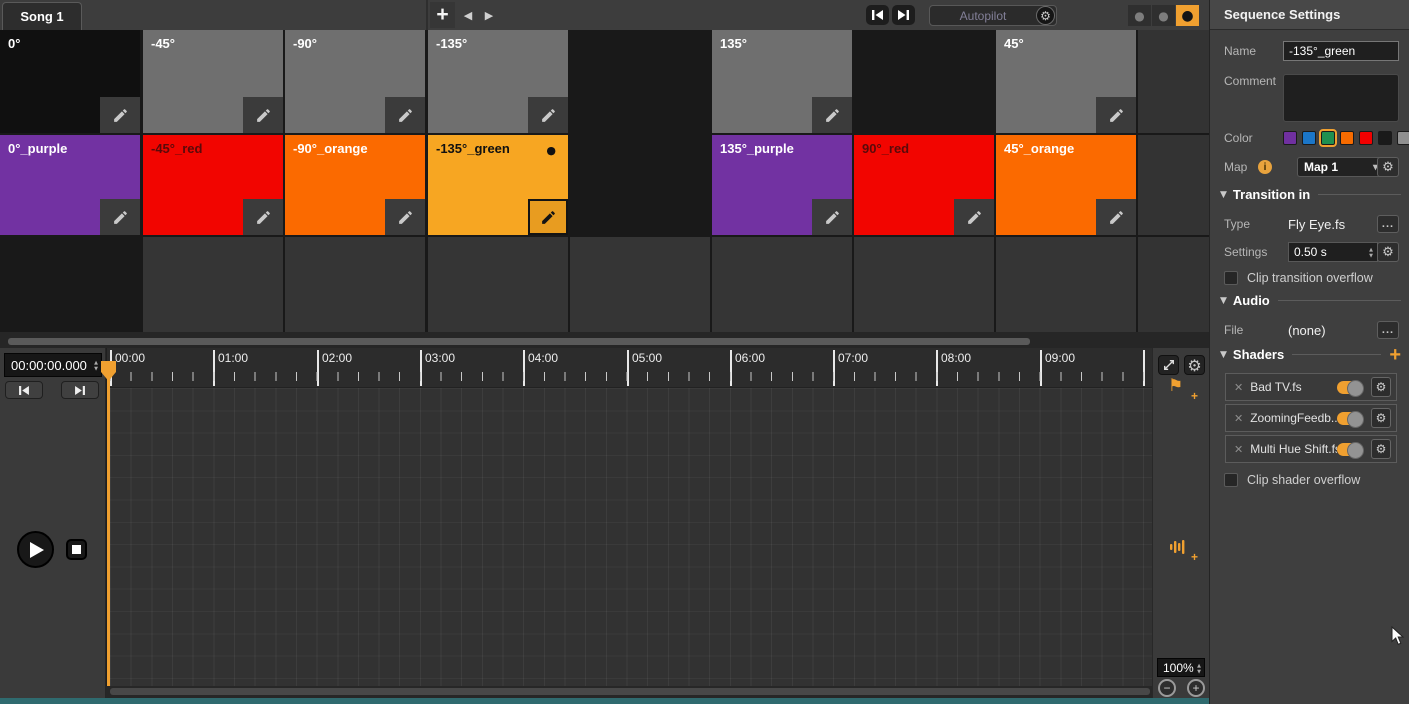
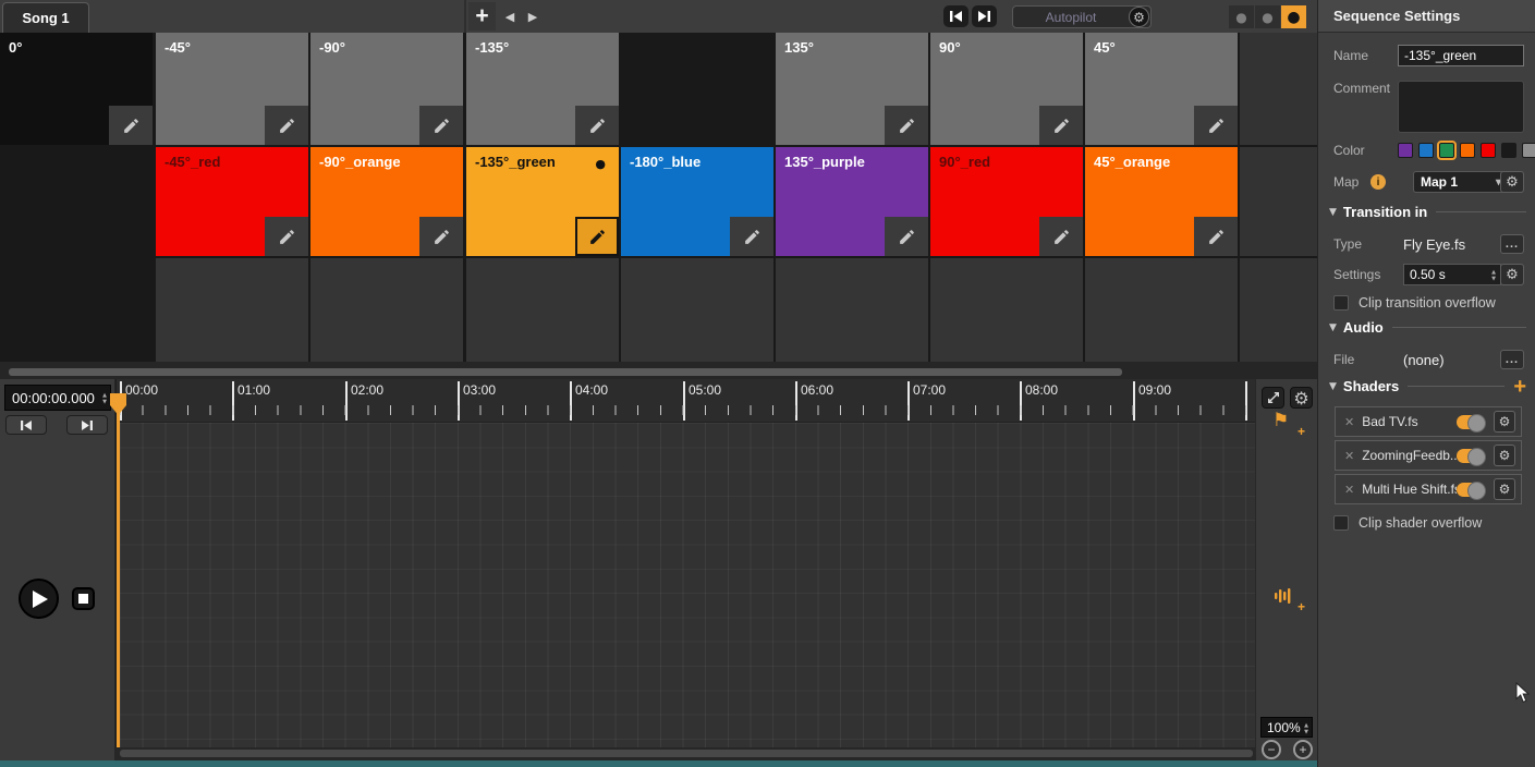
  Song 1
  +
  ◀
  ▶
  Autopilot
  ⚙
  ●
  ●
  ●
  0°
  -45°
  -90°
  -135°
  135°
+ 90°
  45°
- 0°_purple
  -45°_red
  -90°_orange
  -135°_green
  ●
+ -180°_blue
  135°_purple
  90°_red
  45°_orange
  00:00:00.000
  00:00
  01:00
  02:00
  03:00
  04:00
  05:00
  06:00
  07:00
  08:00
  09:00
  ⚙
  ⚑
  +
  +
  100%
  −
  +
  Sequence Settings
  Name
  -135°_green
  Comment
  Color
  Map
  i
  Map 1
  ▾
  ⚙
  ▼
  Transition in
  Type
  Fly Eye.fs
  ...
  Settings
  0.50 s
  ⚙
  Clip transition overflow
  ▼
  Audio
  File
  (none)
  ...
  ▼
  Shaders
  +
  ✕
  Bad TV.fs
  ⚙
  ✕
  ZoomingFeedb..
  ⚙
  ✕
  Multi Hue Shift.f
  ⚙
  Clip shader overflow
